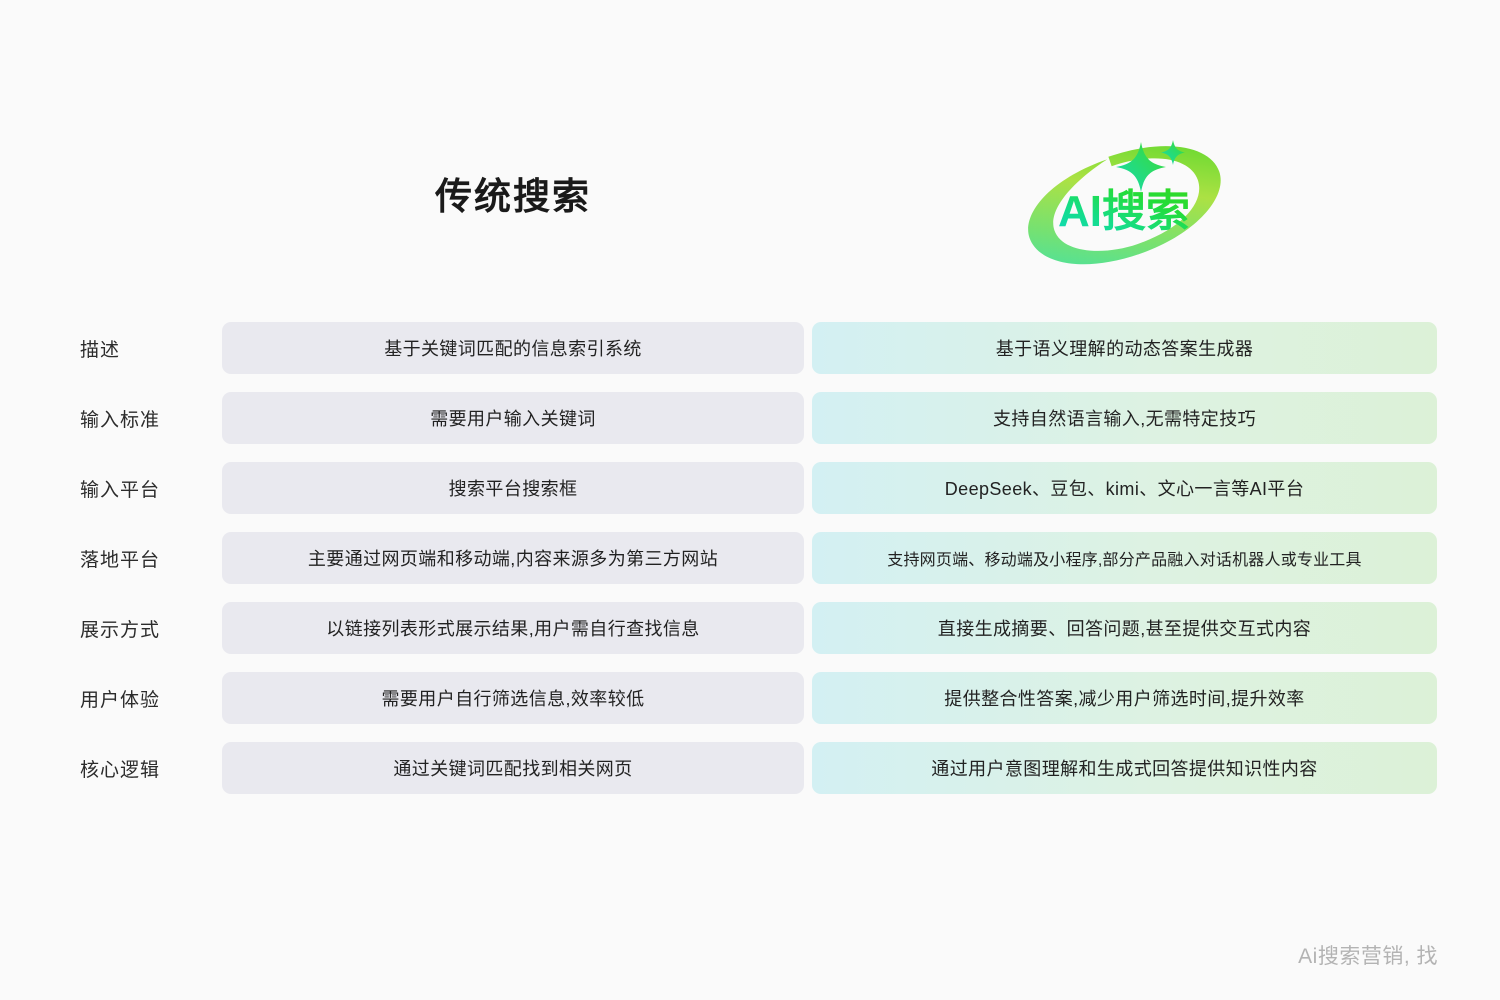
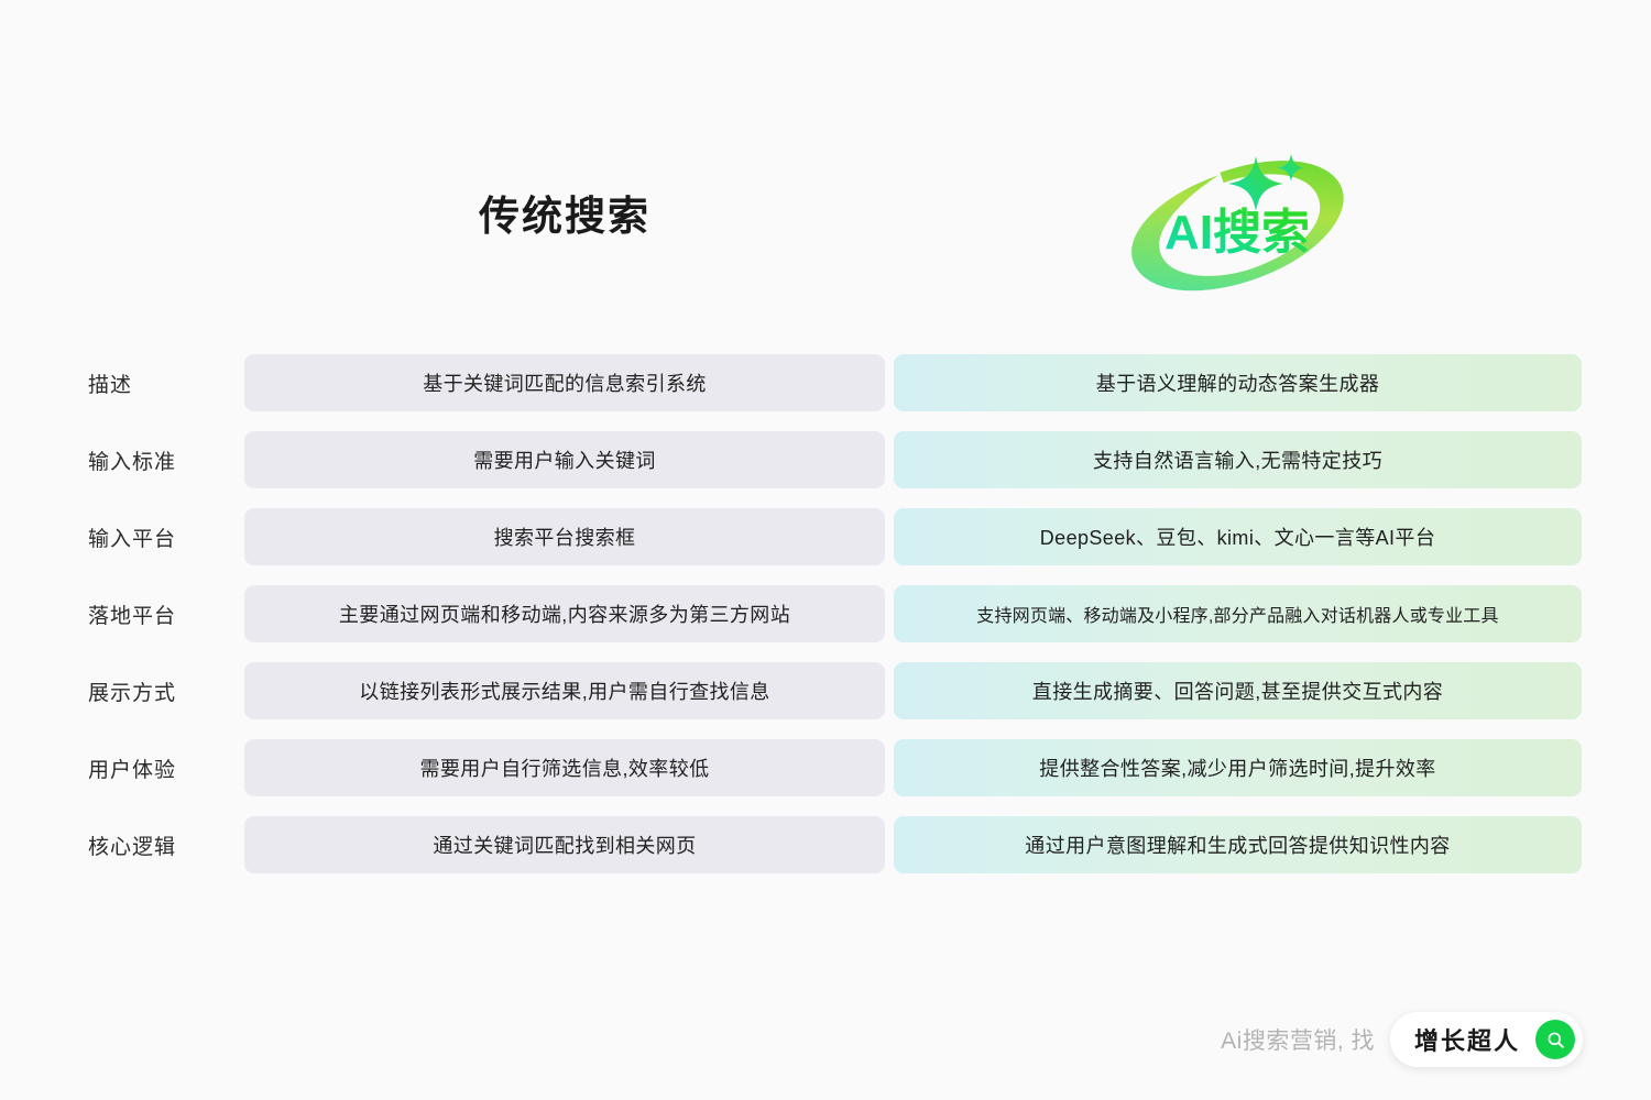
  传统搜索
  AI搜索
  描述
  基于关键词匹配的信息索引系统
  基于语义理解的动态答案生成器
  输入标准
  需要用户输入关键词
  支持自然语言输入,无需特定技巧
  输入平台
  搜索平台搜索框
  DeepSeek、豆包、kimi、文心一言等AI平台
  落地平台
  主要通过网页端和移动端,内容来源多为第三方网站
  支持网页端、移动端及小程序,部分产品融入对话机器人或专业工具
  展示方式
  以链接列表形式展示结果,用户需自行查找信息
  直接生成摘要、回答问题,甚至提供交互式内容
  用户体验
  需要用户自行筛选信息,效率较低
  提供整合性答案,减少用户筛选时间,提升效率
  核心逻辑
  通过关键词匹配找到相关网页
  通过用户意图理解和生成式回答提供知识性内容
  Ai搜索营销, 找
+ 增长超人
